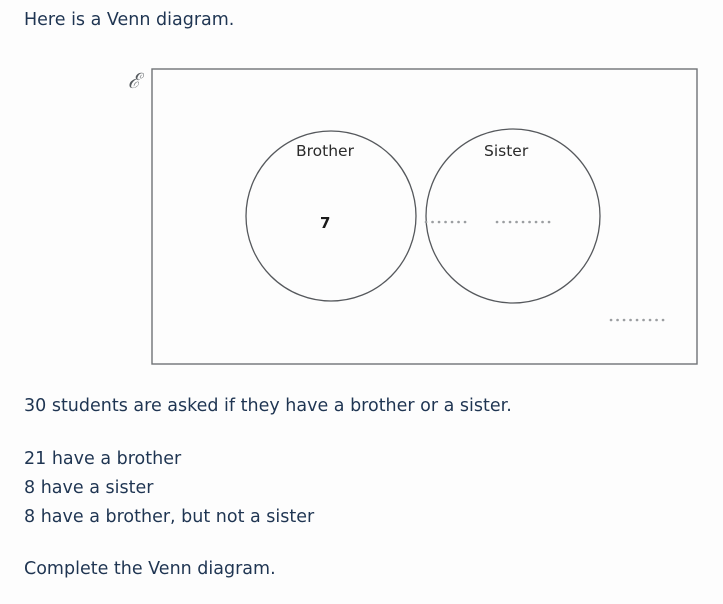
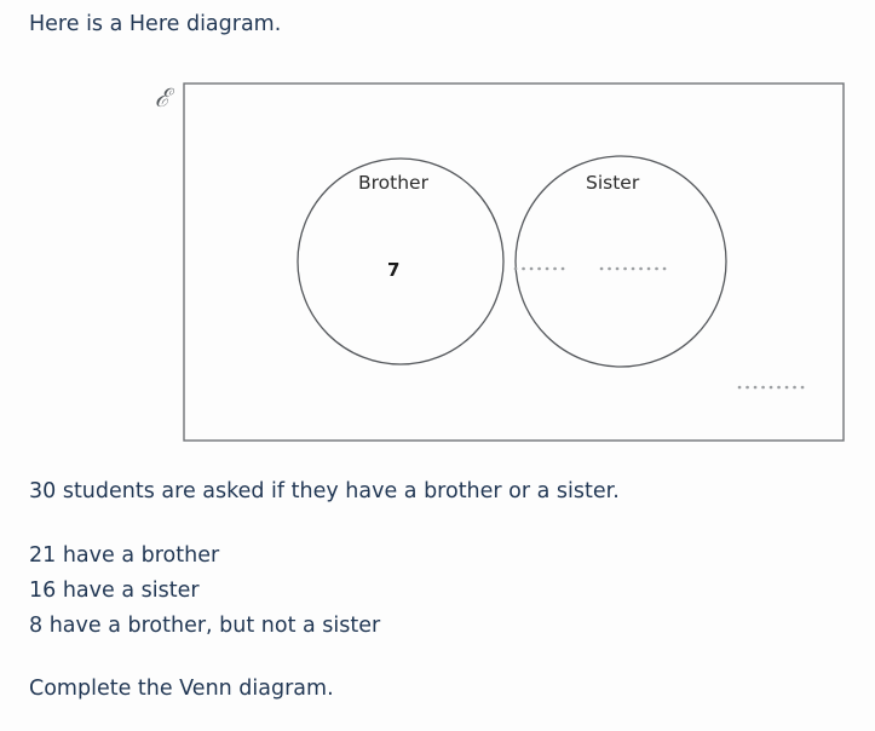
- Here is a Venn diagram.
+ Here is a Here diagram.
  ℰ
  Brother
  Sister
  7
  30 students are asked if they have a brother or a sister.
  21 have a brother
- 8 have a sister
+ 16 have a sister
  8 have a brother, but not a sister
  Complete the Venn diagram.
